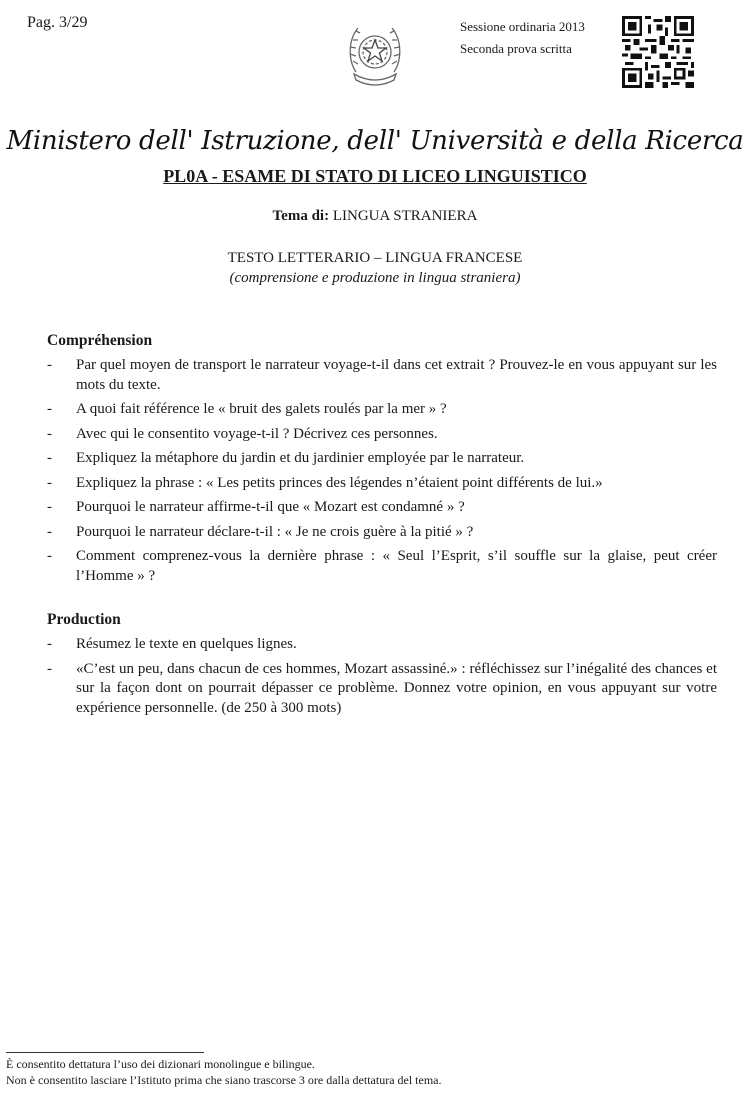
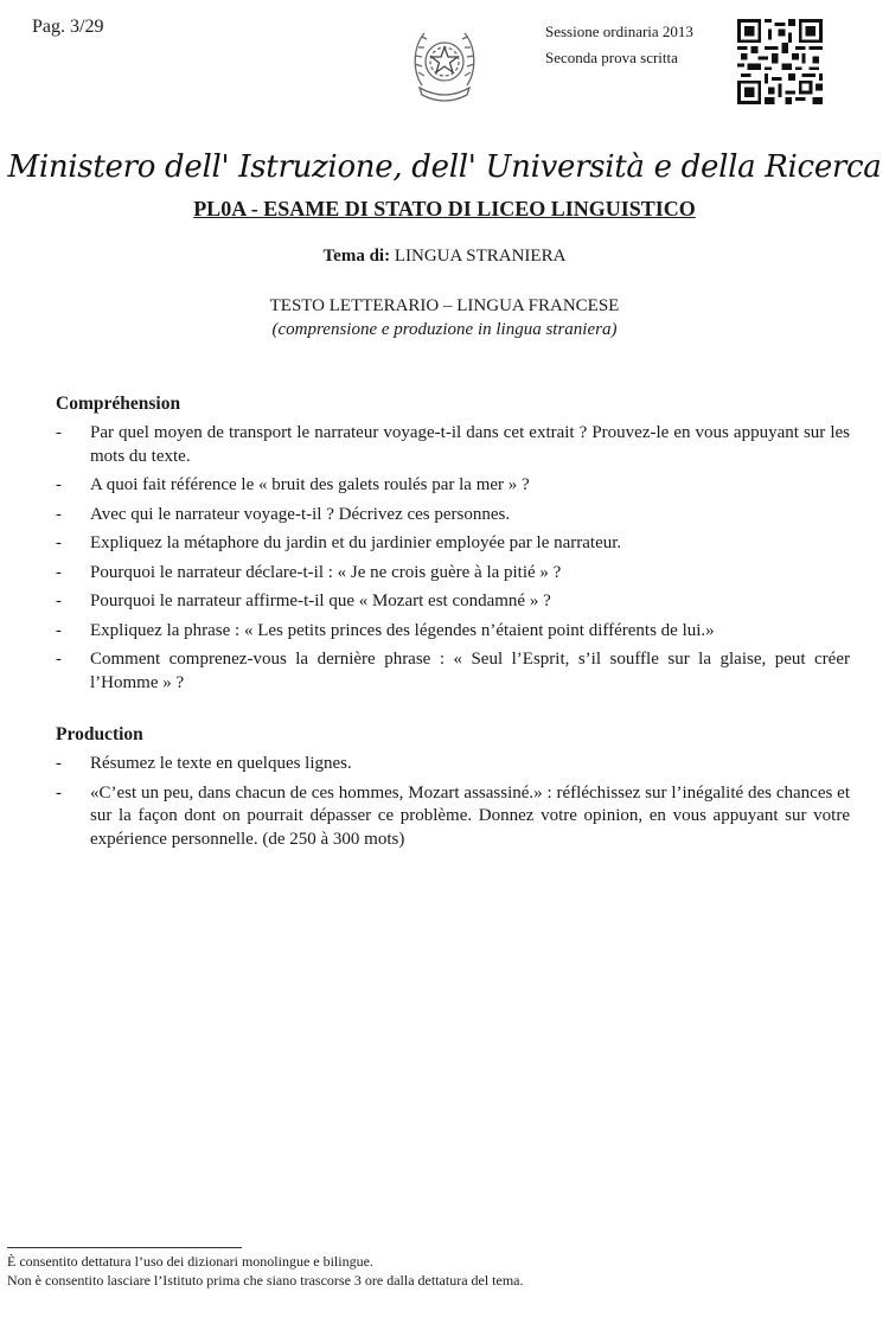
  Pag. 3/29
  Sessione ordinaria 2013
  Seconda prova scritta
  Ministero dell' Istruzione, dell' Università e della Ricerca
  PL0A - ESAME DI STATO DI LICEO LINGUISTICO
  Tema di: LINGUA STRANIERA
  TESTO LETTERARIO – LINGUA FRANCESE
  (comprensione e produzione in lingua straniera)
  Compréhension
  -
  Par quel moyen de transport le narrateur voyage-t-il dans cet extrait ? Prouvez-le en vous appuyant sur les mots du texte.
  -
  A quoi fait référence le « bruit des galets roulés par la mer » ?
  -
- Avec qui le consentito voyage-t-il ? Décrivez ces personnes.
+ Avec qui le narrateur voyage-t-il ? Décrivez ces personnes.
  -
  Expliquez la métaphore du jardin et du jardinier employée par le narrateur.
  -
- Expliquez la phrase : « Les petits princes des légendes n’étaient point différents de lui.»
+ Pourquoi le narrateur déclare-t-il : « Je ne crois guère à la pitié » ?
  -
  Pourquoi le narrateur affirme-t-il que « Mozart est condamné » ?
  -
- Pourquoi le narrateur déclare-t-il : « Je ne crois guère à la pitié » ?
+ Expliquez la phrase : « Les petits princes des légendes n’étaient point différents de lui.»
  -
  Comment comprenez-vous la dernière phrase : « Seul l’Esprit, s’il souffle sur la glaise, peut créer l’Homme » ?
  Production
  -
  Résumez le texte en quelques lignes.
  -
  «C’est un peu, dans chacun de ces hommes, Mozart assassiné.» : réfléchissez sur l’inégalité des chances et sur la façon dont on pourrait dépasser ce problème. Donnez votre opinion, en vous appuyant sur votre expérience personnelle. (de 250 à 300 mots)
  È consentito dettatura l’uso dei dizionari monolingue e bilingue.
  Non è consentito lasciare l’Istituto prima che siano trascorse 3 ore dalla dettatura del tema.
